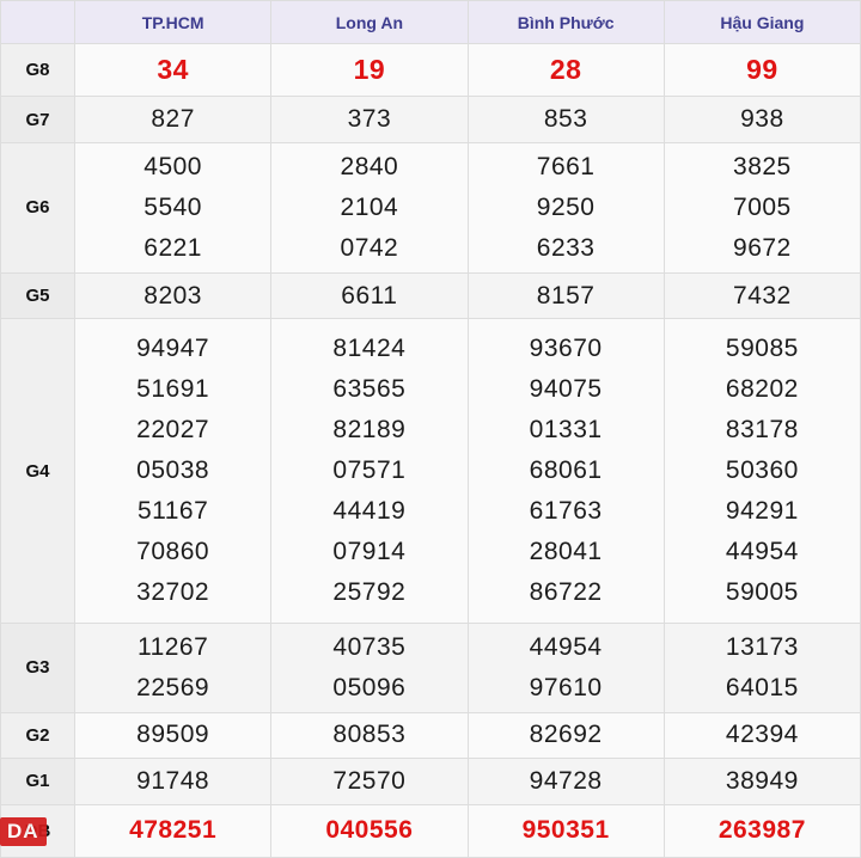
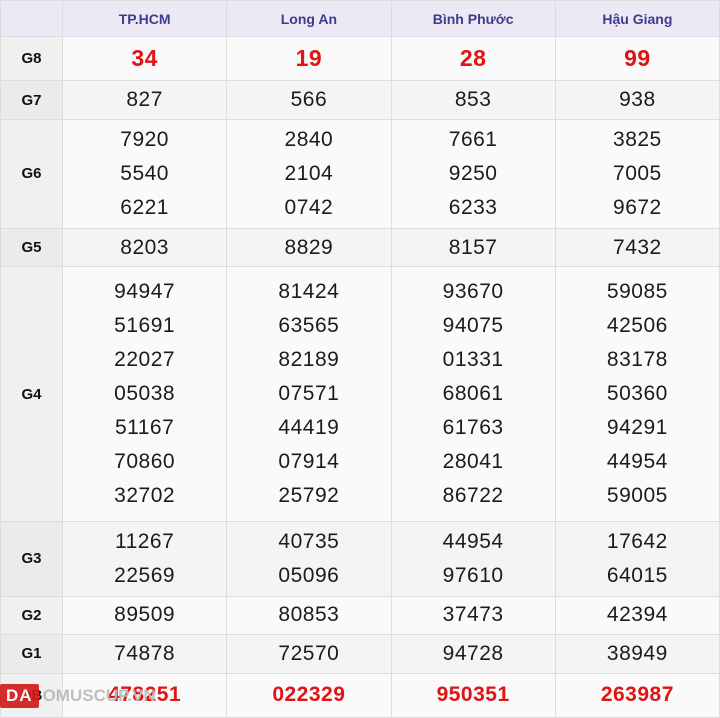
  	TP.HCM	Long An	Bình Phước	Hậu Giang
  G8	34	19	28	99
- G7	827	373	853	938
+ G7	827	566	853	938
- G6	450055406221	284021040742	766192506233	382570059672
+ G6	792055406221	284021040742	766192506233	382570059672
- G5	8203	6611	8157	7432
+ G5	8203	8829	8157	7432
- G4	94947516912202705038511677086032702	81424635658218907571444190791425792	93670940750133168061617632804186722	59085682028317850360942914495459005
+ G4	94947516912202705038511677086032702	81424635658218907571444190791425792	93670940750133168061617632804186722	59085425068317850360942914495459005
- G3	1126722569	4073505096	4495497610	1317364015
+ G3	1126722569	4073505096	4495497610	1764264015
- G2	89509	80853	82692	42394
+ G2	89509	80853	37473	42394
- G1	91748	72570	94728	38949
+ G1	74878	72570	94728	38949
- 	478251	040556	950351	263987
+ 	478251	022329	950351	263987
  DA
+ OMUSCUP.VN
